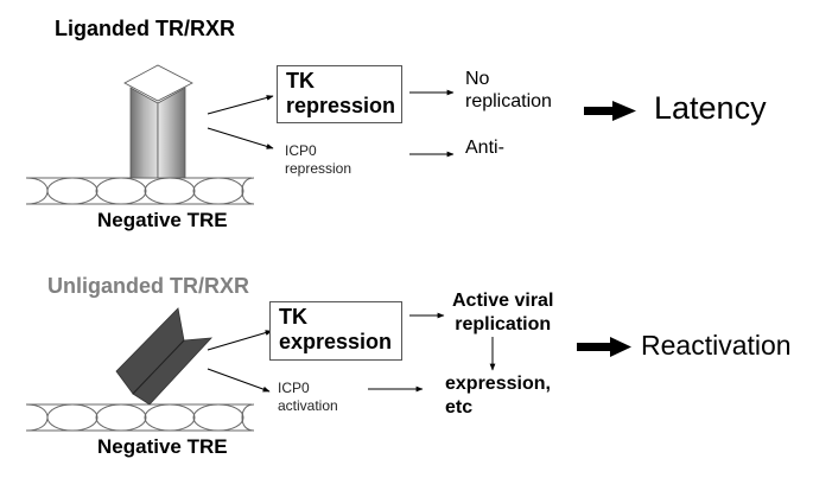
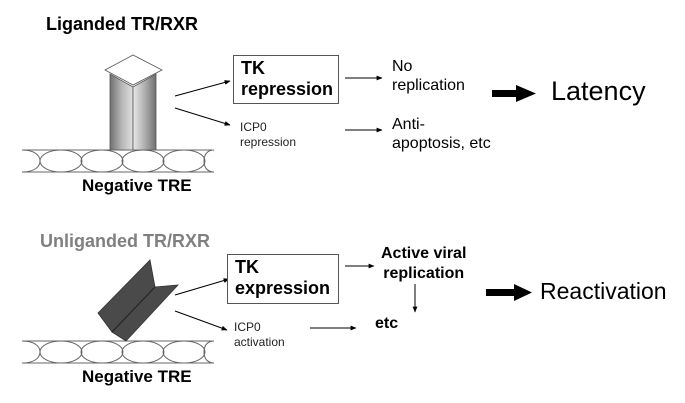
  Liganded TR/RXR
  Negative TRE
  TK
  repression
  ICP0
  repression
  No
  replication
  Anti-
+ apoptosis, etc
  Latency
  Unliganded TR/RXR
  Negative TRE
  TK
  expression
  ICP0
  activation
  Active viral
  replication
- expression,
  etc
  Reactivation
